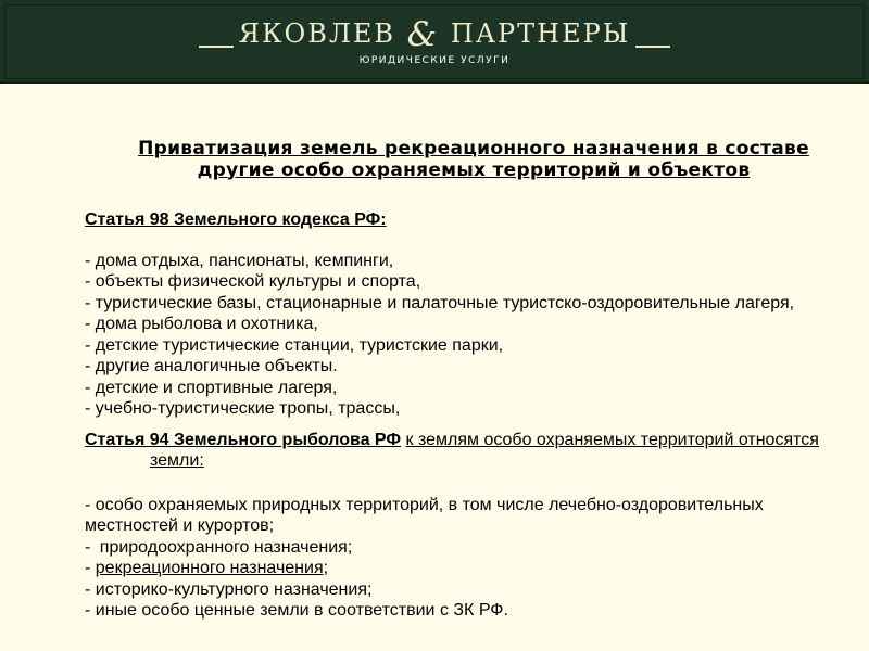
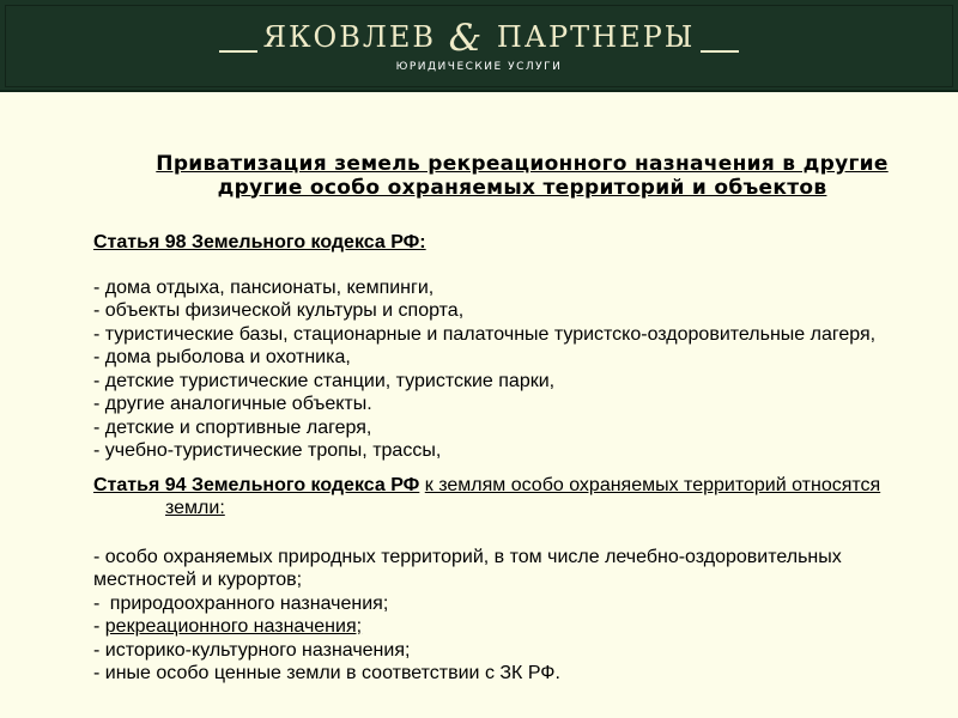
  ЯКОВЛЕВ & ПАРТНЕРЫ
  ЮРИДИЧЕСКИЕ УСЛУГИ
- Приватизация земель рекреационного назначения в составе
+ Приватизация земель рекреационного назначения в другие
  другие особо охраняемых территорий и объектов
  Статья 98 Земельного кодекса РФ:
  - дома отдыха, пансионаты, кемпинги,
  - объекты физической культуры и спорта,
  - туристические базы, стационарные и палаточные туристско-оздоровительные лагеря,
  - дома рыболова и охотника,
  - детские туристические станции, туристские парки,
  - другие аналогичные объекты.
  - детские и спортивные лагеря,
  - учебно-туристические тропы, трассы,
- Статья 94 Земельного рыболова РФ к землям особо охраняемых территорий относятся
+ Статья 94 Земельного кодекса РФ к землям особо охраняемых территорий относятся
  земли:
  - особо охраняемых природных территорий, в том числе лечебно-оздоровительных
  местностей и курортов;
  - природоохранного назначения;
  - рекреационного назначения;
  - историко-культурного назначения;
  - иные особо ценные земли в соответствии с ЗК РФ.
